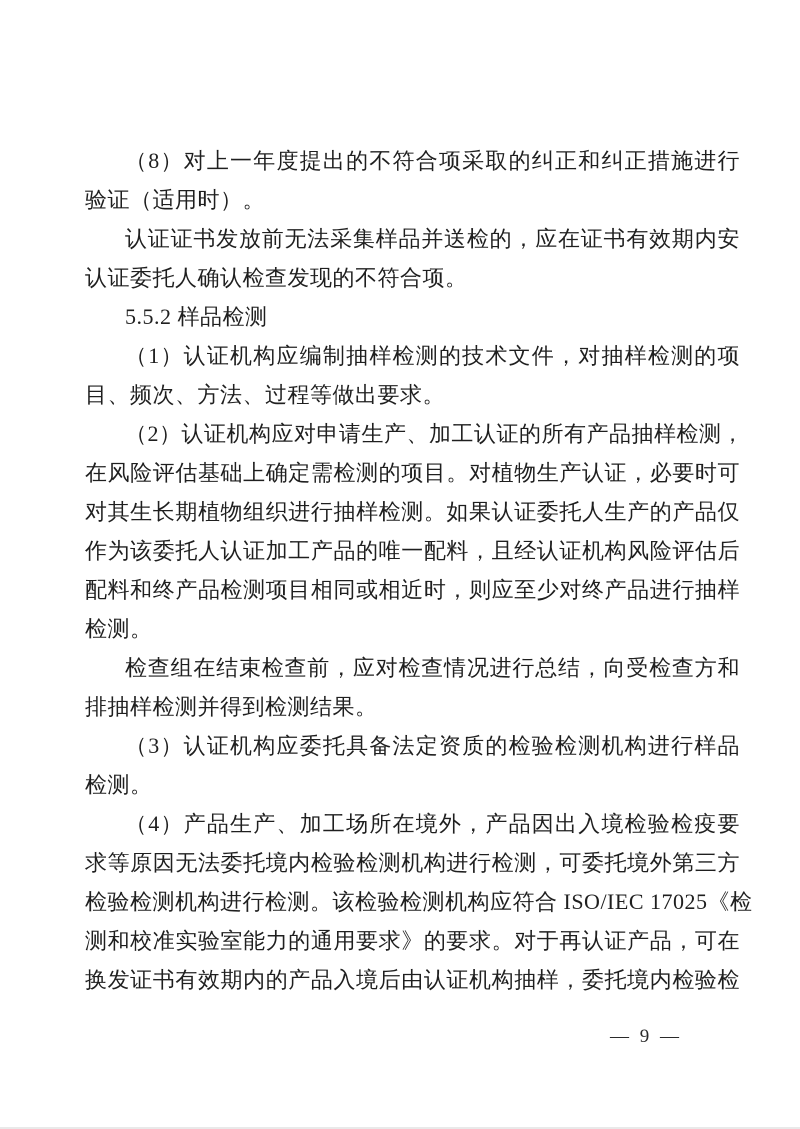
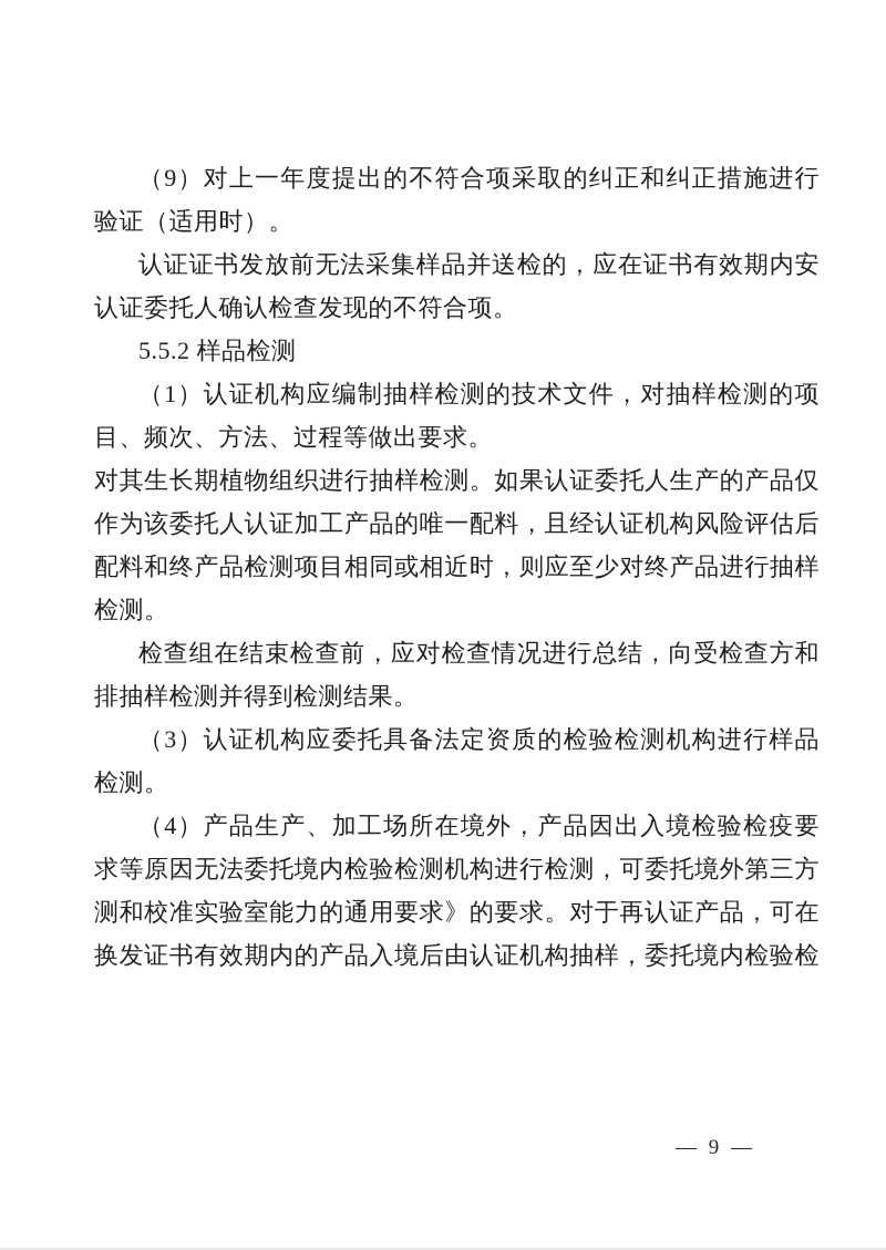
- （8）对上一年度提出的不符合项采取的纠正和纠正措施进行
+ （9）对上一年度提出的不符合项采取的纠正和纠正措施进行
  验证（适用时）。
  认证证书发放前无法采集样品并送检的，应在证书有效期内安
  认证委托人确认检查发现的不符合项。
  5.5.2 样品检测
  （1）认证机构应编制抽样检测的技术文件，对抽样检测的项
  目、频次、方法、过程等做出要求。
- （2）认证机构应对申请生产、加工认证的所有产品抽样检测，
- 在风险评估基础上确定需检测的项目。对植物生产认证，必要时可
  对其生长期植物组织进行抽样检测。如果认证委托人生产的产品仅
  作为该委托人认证加工产品的唯一配料，且经认证机构风险评估后
  配料和终产品检测项目相同或相近时，则应至少对终产品进行抽样
  检测。
  检查组在结束检查前，应对检查情况进行总结，向受检查方和
  排抽样检测并得到检测结果。
  （3）认证机构应委托具备法定资质的检验检测机构进行样品
  检测。
  （4）产品生产、加工场所在境外，产品因出入境检验检疫要
  求等原因无法委托境内检验检测机构进行检测，可委托境外第三方
- 检验检测机构进行检测。该检验检测机构应符合 ISO/IEC 17025《检
  测和校准实验室能力的通用要求》的要求。对于再认证产品，可在
  换发证书有效期内的产品入境后由认证机构抽样，委托境内检验检
  — 9 —
